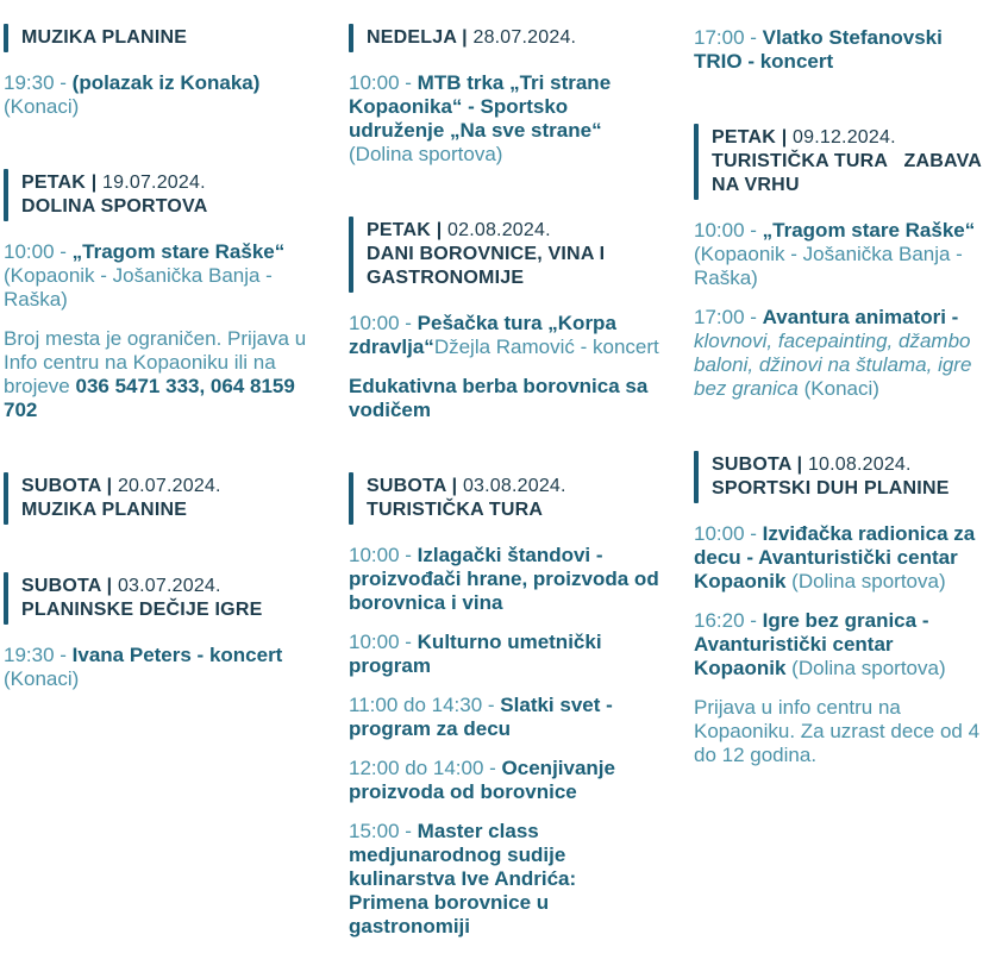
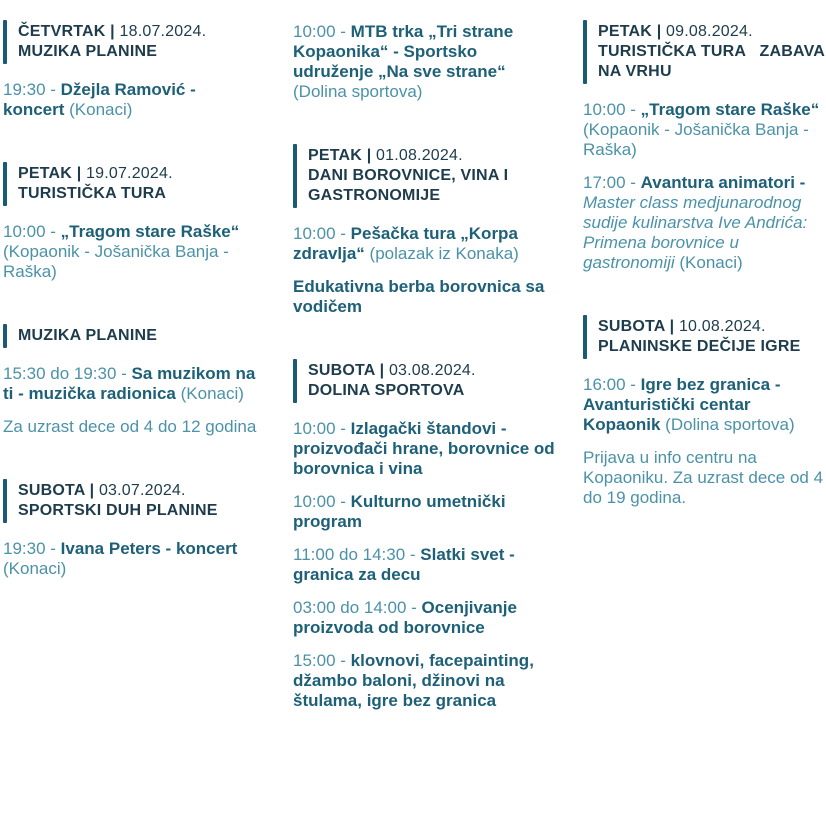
+ ČETVRTAK | 18.07.2024.
  MUZIKA PLANINE
- 19:30 - (polazak iz Konaka) (Konaci)
+ 19:30 - Džejla Ramović - koncert (Konaci)
  PETAK | 19.07.2024.
- DOLINA SPORTOVA
+ TURISTIČKA TURA
  10:00 - „Tragom stare Raške“ (Kopaonik - Jošanička Banja - Raška)
- Broj mesta je ograničen. Prijava u Info centru na Kopaoniku ili na brojeve 036 5471 333, 064 8159 702
- SUBOTA | 20.07.2024.
  MUZIKA PLANINE
+ 15:30 do 19:30 - Sa muzikom na ti - muzička radionica (Konaci)
+ Za uzrast dece od 4 do 12 godina
  SUBOTA | 03.07.2024.
- PLANINSKE DEČIJE IGRE
+ SPORTSKI DUH PLANINE
  19:30 - Ivana Peters - koncert (Konaci)
- NEDELJA | 28.07.2024.
  10:00 - MTB trka „Tri strane Kopaonika“ - Sportsko udruženje „Na sve strane“ (Dolina sportova)
- PETAK | 02.08.2024.
+ PETAK | 01.08.2024.
  DANI BOROVNICE, VINA I GASTRONOMIJE
- 10:00 - Pešačka tura „Korpa zdravlja“Džejla Ramović - koncert
+ 10:00 - Pešačka tura „Korpa zdravlja“ (polazak iz Konaka)
  Edukativna berba borovnica sa vodičem
  SUBOTA | 03.08.2024.
- TURISTIČKA TURA
+ DOLINA SPORTOVA
- 10:00 - Izlagački štandovi - proizvođači hrane, proizvoda od borovnica i vina
+ 10:00 - Izlagački štandovi - proizvođači hrane, borovnice od borovnica i vina
  10:00 - Kulturno umetnički program
- 11:00 do 14:30 - Slatki svet - program za decu
+ 11:00 do 14:30 - Slatki svet - granica za decu
- 12:00 do 14:00 - Ocenjivanje proizvoda od borovnice
+ 03:00 do 14:00 - Ocenjivanje proizvoda od borovnice
- 15:00 - Master class medjunarodnog sudije kulinarstva Ive Andrića: Primena borovnice u gastronomiji
+ 15:00 - klovnovi, facepainting, džambo baloni, džinovi na štulama, igre bez granica
- 17:00 - Vlatko Stefanovski TRIO - koncert
- PETAK | 09.12.2024.
+ PETAK | 09.08.2024.
  TURISTIČKA TURA ZABAVA NA VRHU
  10:00 - „Tragom stare Raške“ (Kopaonik - Jošanička Banja - Raška)
- 17:00 - Avantura animatori - klovnovi, facepainting, džambo baloni, džinovi na štulama, igre bez granica (Konaci)
+ 17:00 - Avantura animatori -Master class medjunarodnog sudije kulinarstva Ive Andrića: Primena borovnice u gastronomiji (Konaci)
  SUBOTA | 10.08.2024.
- SPORTSKI DUH PLANINE
+ PLANINSKE DEČIJE IGRE
- 10:00 - Izviđačka radionica za decu - Avanturistički centar Kopaonik (Dolina sportova)
- 16:20 - Igre bez granica - Avanturistički centar Kopaonik (Dolina sportova)
+ 16:00 - Igre bez granica - Avanturistički centar Kopaonik (Dolina sportova)
- Prijava u info centru na Kopaoniku. Za uzrast dece od 4 do 12 godina.
+ Prijava u info centru na Kopaoniku. Za uzrast dece od 4 do 19 godina.
